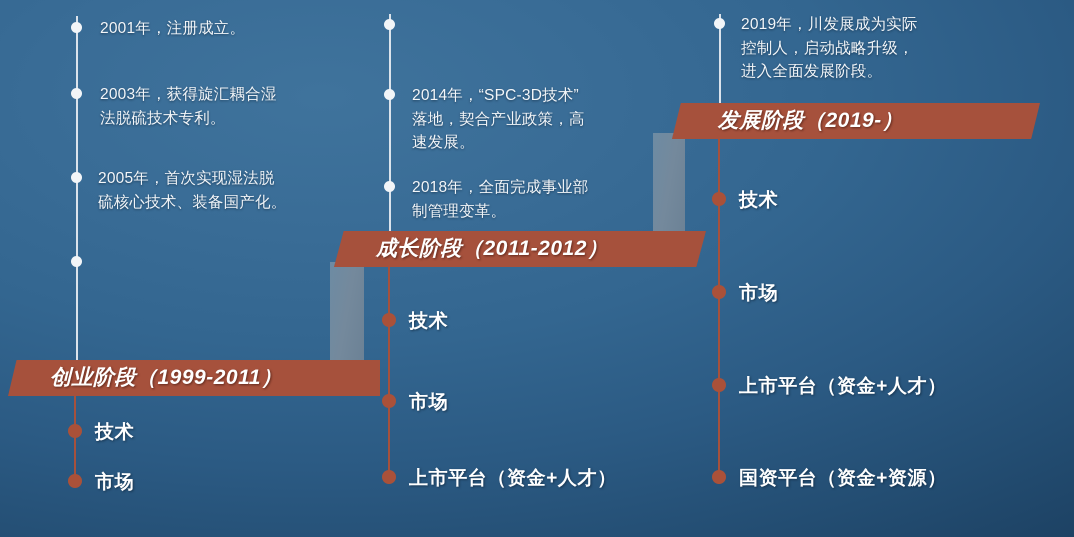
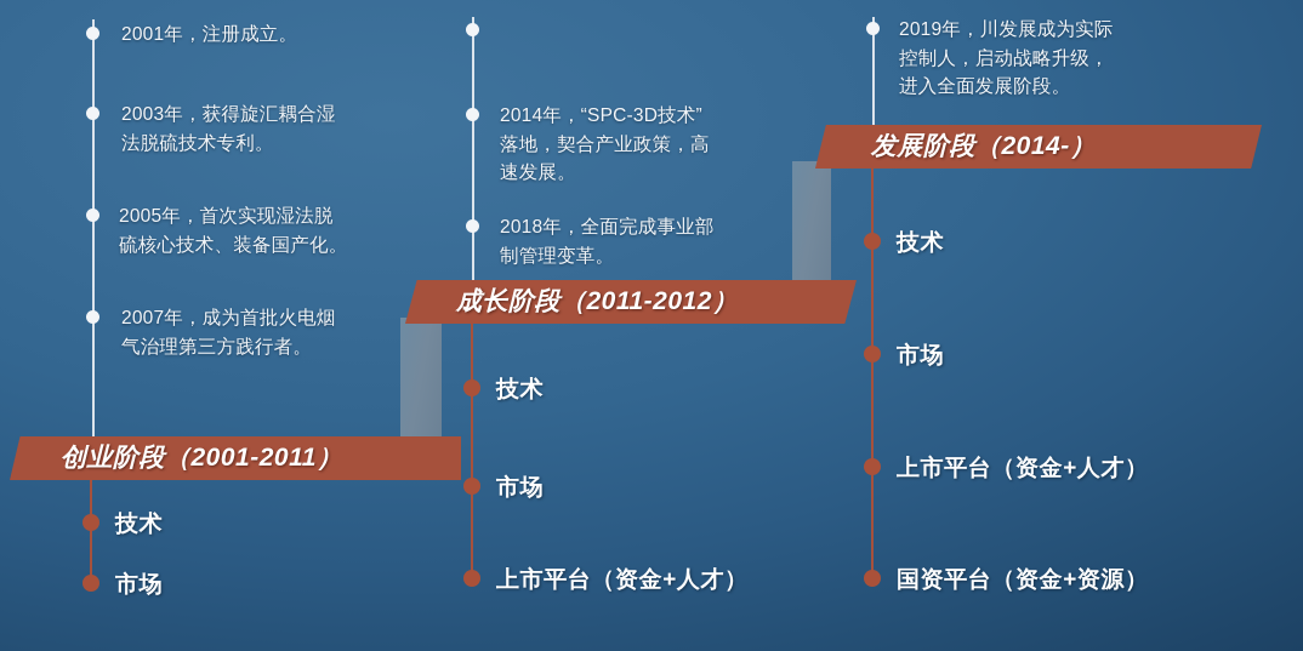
  2001年，注册成立。
  2003年，获得旋汇耦合湿
  法脱硫技术专利。
  2005年，首次实现湿法脱
  硫核心技术、装备国产化。
+ 2007年，成为首批火电烟
+ 气治理第三方践行者。
- 创业阶段（1999-2011）
+ 创业阶段（2001-2011）
  技术
  市场
  2014年，“SPC-3D技术”
  落地，契合产业政策，高
  速发展。
  2018年，全面完成事业部
  制管理变革。
  成长阶段（2011-2012）
  技术
  市场
  上市平台（资金+人才）
  2019年，川发展成为实际
  控制人，启动战略升级，
  进入全面发展阶段。
- 发展阶段（2019-）
+ 发展阶段（2014-）
  技术
  市场
  上市平台（资金+人才）
  国资平台（资金+资源）
